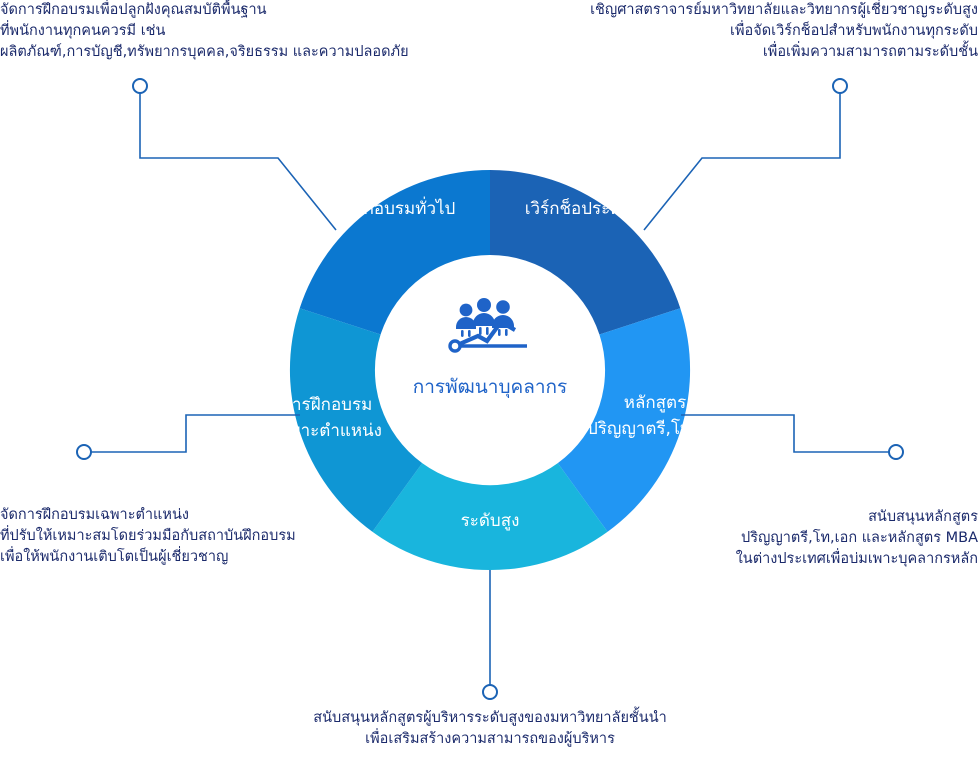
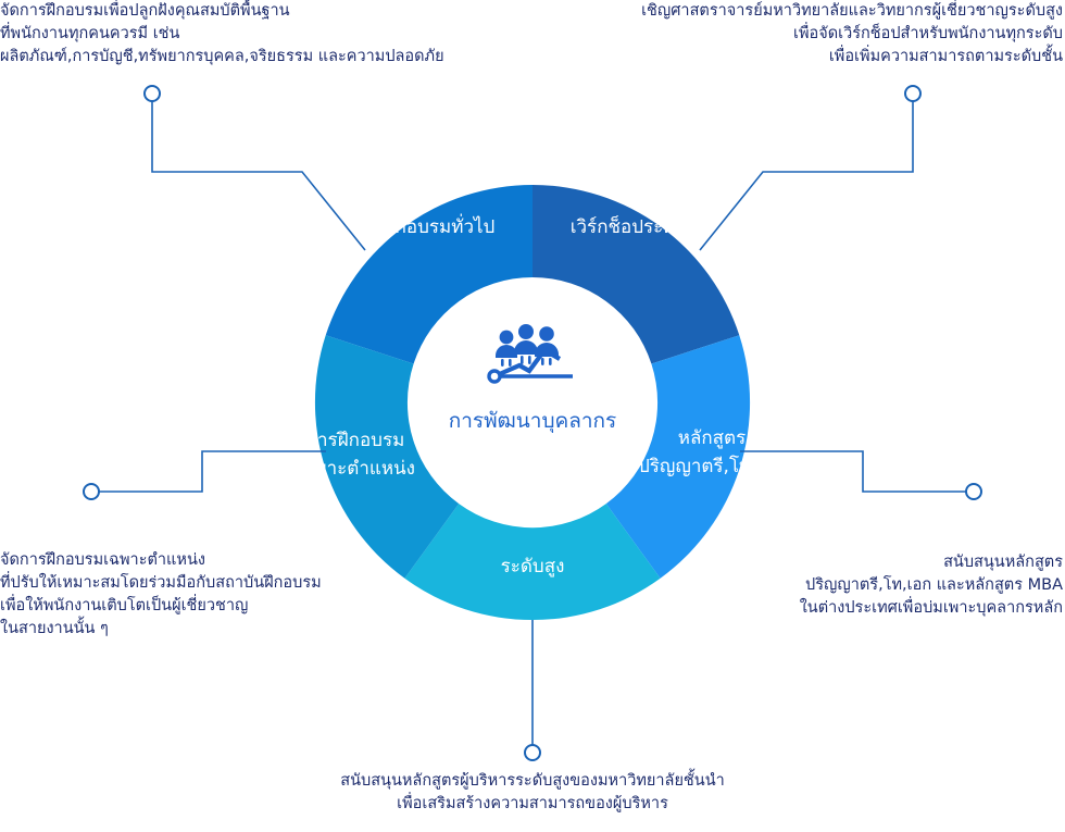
  การพัฒนาบุคลากร
  การฝึกอบรมทั่วไป
  เวิร์กช็อประดับชั้น
  หลักสูตร
  ปริญญาตรี,โท,เอก
  ระดับสูง
  การฝึกอบรม
  เฉพาะตำแหน่ง
  จัดการฝึกอบรมเพื่อปลูกฝังคุณสมบัติพื้นฐาน
  ที่พนักงานทุกคนควรมี เช่น
  ผลิตภัณฑ์,การบัญชี,ทรัพยากรบุคคล,จริยธรรม และความปลอดภัย
  เชิญศาสตราจารย์มหาวิทยาลัยและวิทยากรผู้เชี่ยวชาญระดับสูง
  เพื่อจัดเวิร์กช็อปสำหรับพนักงานทุกระดับ
  เพื่อเพิ่มความสามารถตามระดับชั้น
  จัดการฝึกอบรมเฉพาะตำแหน่ง
  ที่ปรับให้เหมาะสมโดยร่วมมือกับสถาบันฝึกอบรม
  เพื่อให้พนักงานเติบโตเป็นผู้เชี่ยวชาญ
+ ในสายงานนั้น ๆ
  สนับสนุนหลักสูตร
  ปริญญาตรี,โท,เอก และหลักสูตร MBA
  ในต่างประเทศเพื่อบ่มเพาะบุคลากรหลัก
  สนับสนุนหลักสูตรผู้บริหารระดับสูงของมหาวิทยาลัยชั้นนำ
  เพื่อเสริมสร้างความสามารถของผู้บริหาร
